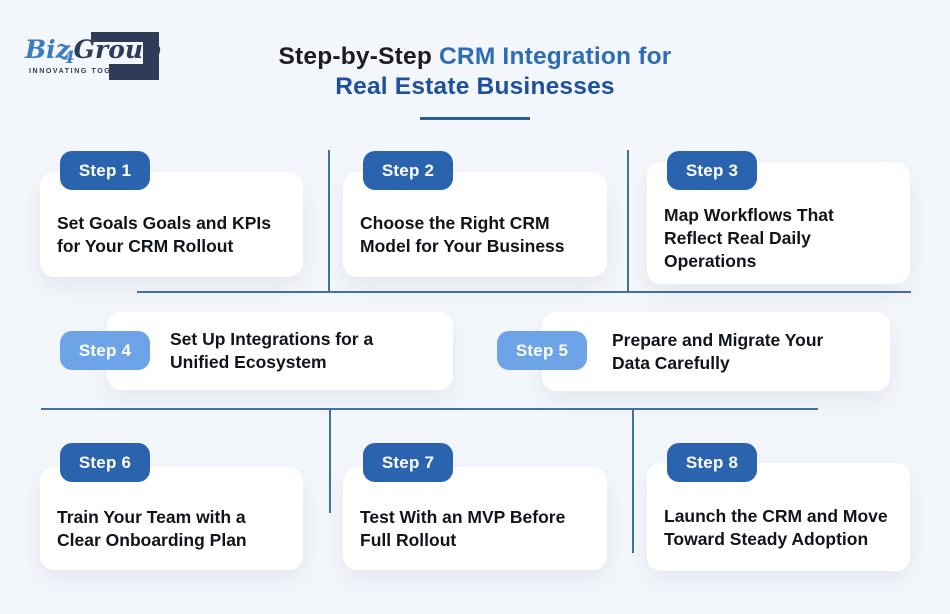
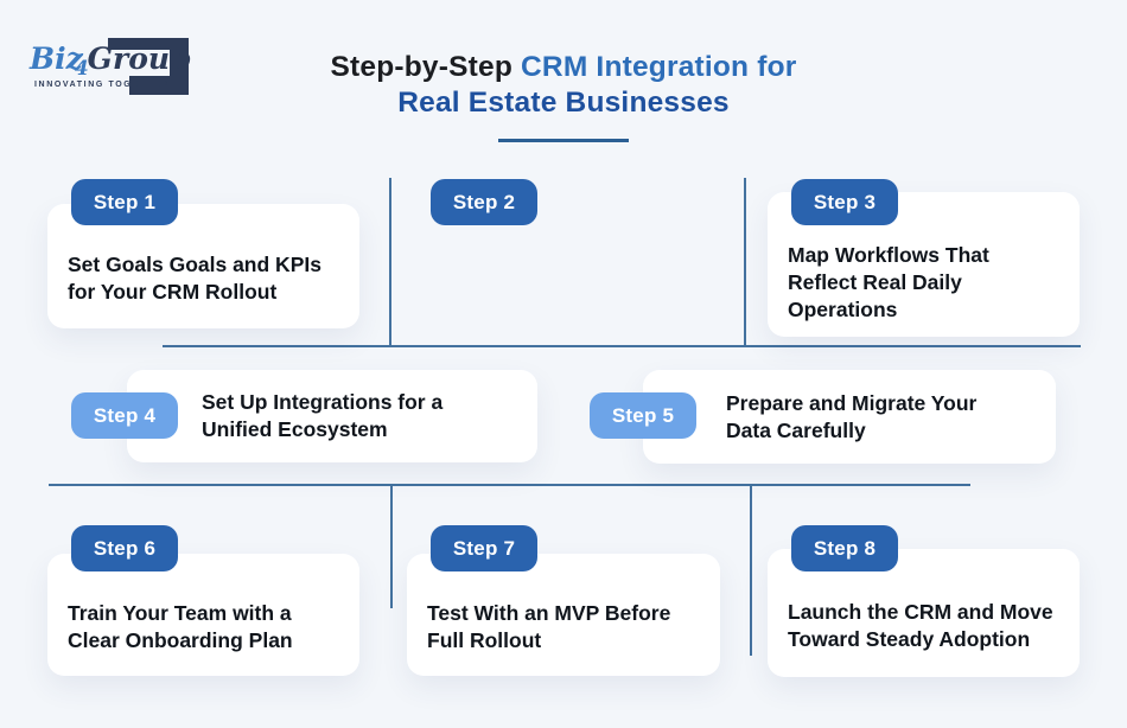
  Biz4Group
  Step-by-Step CRM Integration for
  Real Estate Businesses
  Set Goals Goals and KPIs for Your CRM Rollout
- Choose the Right CRM Model for Your Business
  Map Workflows That Reflect Real Daily Operations
  Set Up Integrations for a Unified Ecosystem
  Prepare and Migrate Your Data Carefully
  Train Your Team with a Clear Onboarding Plan
  Test With an MVP Before Full Rollout
  Launch the CRM and Move Toward Steady Adoption
  Step 1
  Step 2
  Step 3
  Step 4
  Step 5
  Step 6
  Step 7
  Step 8
